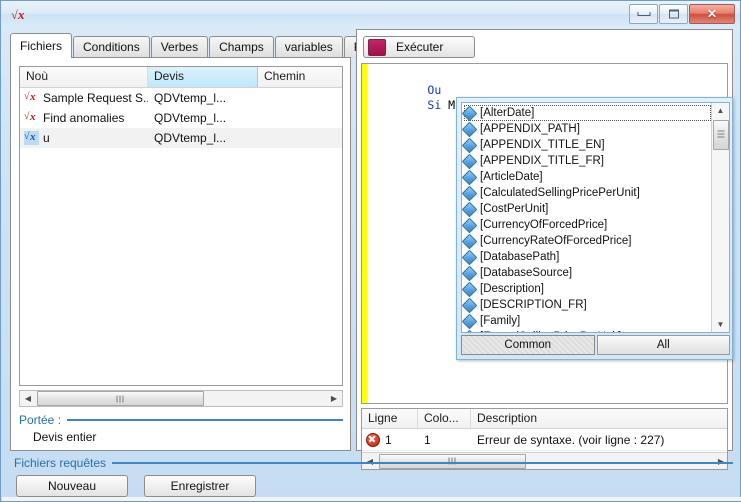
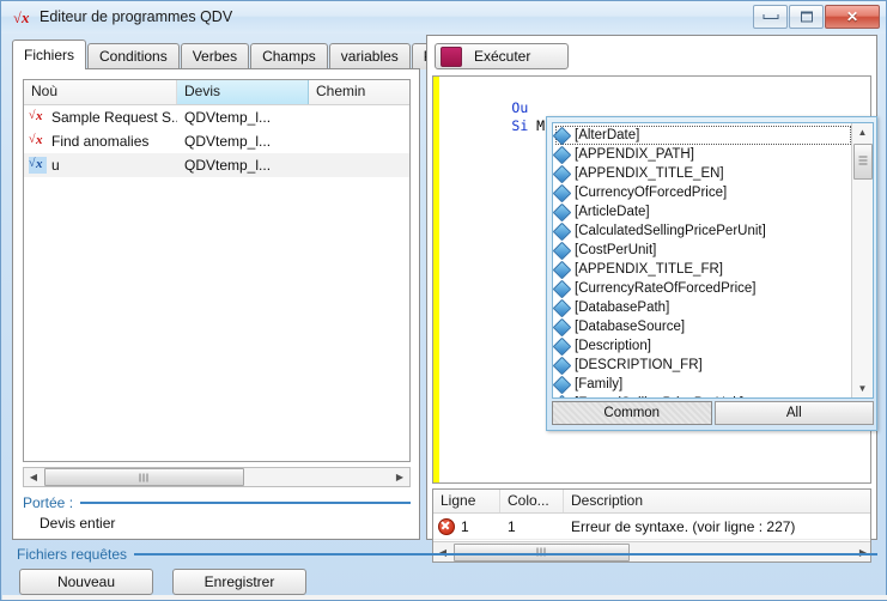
  √
  x
+ Editeur de programmes QDV
  ✕
  Fichiers
  Conditions
  Verbes
  Champs
  variables
  Noù
  Devis
  Chemin
  √
  x
  Sample Request S.
  QDVtemp_l...
  √
  x
  Find anomalies
  QDVtemp_l...
  √
  x
  u
  QDVtemp_l...
  ◀
  ▶
  Portée :
  Devis entier
  Exécuter
  Ou
  Ligne
  Colo...
  Description
  1
  1
  Erreur de syntaxe. (voir ligne : 227)
  ◀
  ▶
  [AlterDate]
  [APPENDIX_PATH]
  [APPENDIX_TITLE_EN]
- [APPENDIX_TITLE_FR]
+ [CurrencyOfForcedPrice]
  [ArticleDate]
  [CalculatedSellingPricePerUnit]
  [CostPerUnit]
- [CurrencyOfForcedPrice]
+ [APPENDIX_TITLE_FR]
  [CurrencyRateOfForcedPrice]
  [DatabasePath]
  [DatabaseSource]
  [Description]
  [DESCRIPTION_FR]
  [Family]
  ▲
  ▼
  Common
  All
  Fichiers requêtes
  Nouveau
  Enregistrer
